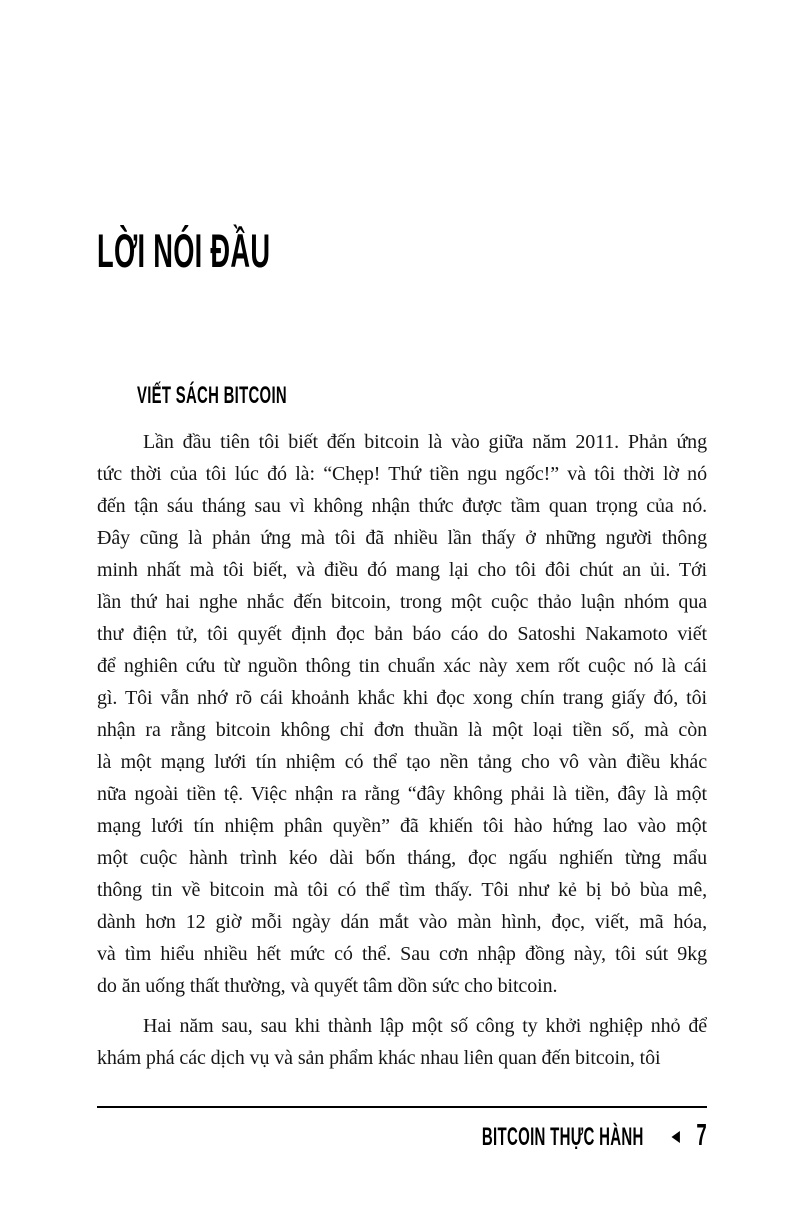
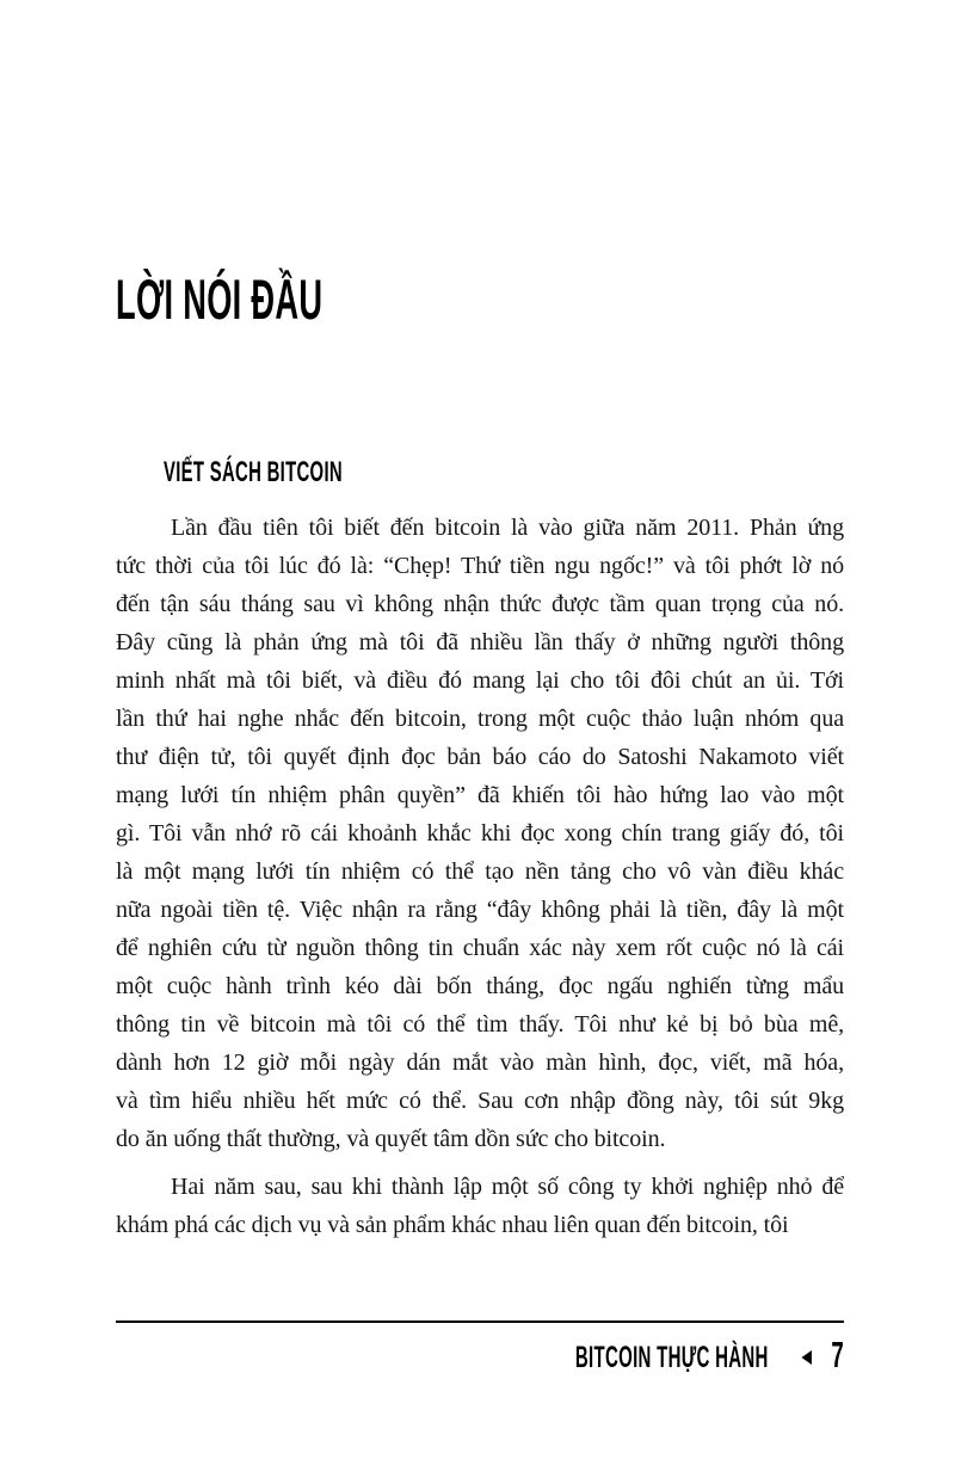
  LỜI NÓI ĐẦU
  VIẾT SÁCH BITCOIN
  Lần đầu tiên tôi biết đến bitcoin là vào giữa năm 2011. Phản ứng
- tức thời của tôi lúc đó là: “Chẹp! Thứ tiền ngu ngốc!” và tôi thời lờ nó
+ tức thời của tôi lúc đó là: “Chẹp! Thứ tiền ngu ngốc!” và tôi phớt lờ nó
  đến tận sáu tháng sau vì không nhận thức được tầm quan trọng của nó.
  Đây cũng là phản ứng mà tôi đã nhiều lần thấy ở những người thông
  minh nhất mà tôi biết, và điều đó mang lại cho tôi đôi chút an ủi. Tới
  lần thứ hai nghe nhắc đến bitcoin, trong một cuộc thảo luận nhóm qua
  thư điện tử, tôi quyết định đọc bản báo cáo do Satoshi Nakamoto viết
- để nghiên cứu từ nguồn thông tin chuẩn xác này xem rốt cuộc nó là cái
+ mạng lưới tín nhiệm phân quyền” đã khiến tôi hào hứng lao vào một
  gì. Tôi vẫn nhớ rõ cái khoảnh khắc khi đọc xong chín trang giấy đó, tôi
- nhận ra rằng bitcoin không chỉ đơn thuần là một loại tiền số, mà còn
  là một mạng lưới tín nhiệm có thể tạo nền tảng cho vô vàn điều khác
  nữa ngoài tiền tệ. Việc nhận ra rằng “đây không phải là tiền, đây là một
- mạng lưới tín nhiệm phân quyền” đã khiến tôi hào hứng lao vào một
+ để nghiên cứu từ nguồn thông tin chuẩn xác này xem rốt cuộc nó là cái
  một cuộc hành trình kéo dài bốn tháng, đọc ngấu nghiến từng mẩu
  thông tin về bitcoin mà tôi có thể tìm thấy. Tôi như kẻ bị bỏ bùa mê,
  dành hơn 12 giờ mỗi ngày dán mắt vào màn hình, đọc, viết, mã hóa,
  và tìm hiểu nhiều hết mức có thể. Sau cơn nhập đồng này, tôi sút 9kg
  do ăn uống thất thường, và quyết tâm dồn sức cho bitcoin.
  Hai năm sau, sau khi thành lập một số công ty khởi nghiệp nhỏ để
  khám phá các dịch vụ và sản phẩm khác nhau liên quan đến bitcoin, tôi
  BITCOIN THỰC HÀNH
  7
